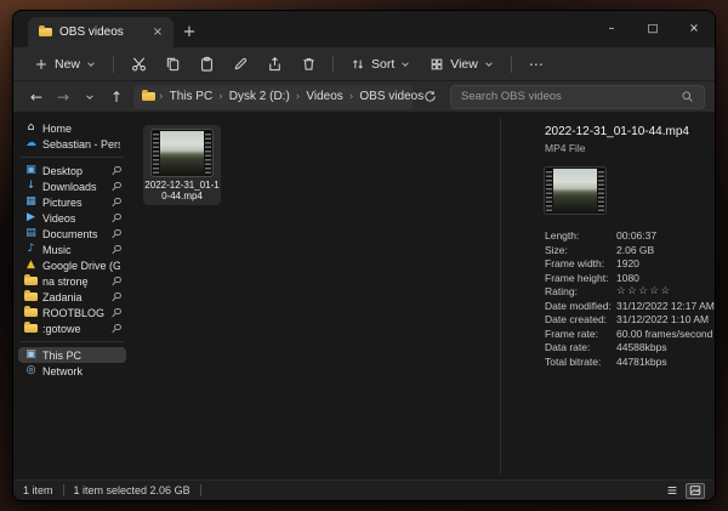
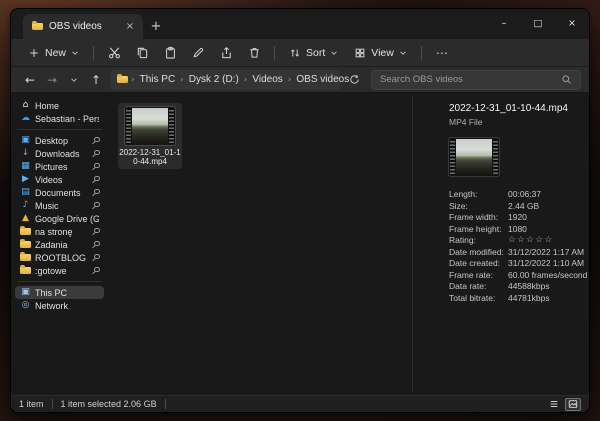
  OBS videos
  ×
  +
  –
  □
  ×
  New
  Sort
  View
  ⋯
  ←
  →
  ↑
  ›
  This PC
  ›
  Dysk 2 (D:)
  ›
  Videos
  ›
  OBS videos
  Search OBS videos
  ⌂
  Home
  ☁
  Sebastian - Per
  ▣
  Desktop
  ↓
  Downloads
  ▦
  Pictures
  ▶
  Videos
  ▤
  Documents
  ♪
  Music
  ▲
  Google Drive (G
  na stronę
  Zadania
  ROOTBLOG
  :gotowe
  ▣
  This PC
  ◎
  Network
  2022-12-31_01-10-44.mp4
  2022-12-31_01-10-44.mp4
  MP4 File
  Length:
  00:06:37
  Size:
- 2.06 GB
+ 2.44 GB
  Frame width:
  1920
  Frame height:
  1080
  Rating:
  ☆☆☆☆☆
  Date modified:
- 31/12/2022 12:17 AM
+ 31/12/2022 1:17 AM
  Date created:
  31/12/2022 1:10 AM
  Frame rate:
  60.00 frames/second
  Data rate:
  44588kbps
  Total bitrate:
  44781kbps
  1 item
  1 item selected 2.06 GB
